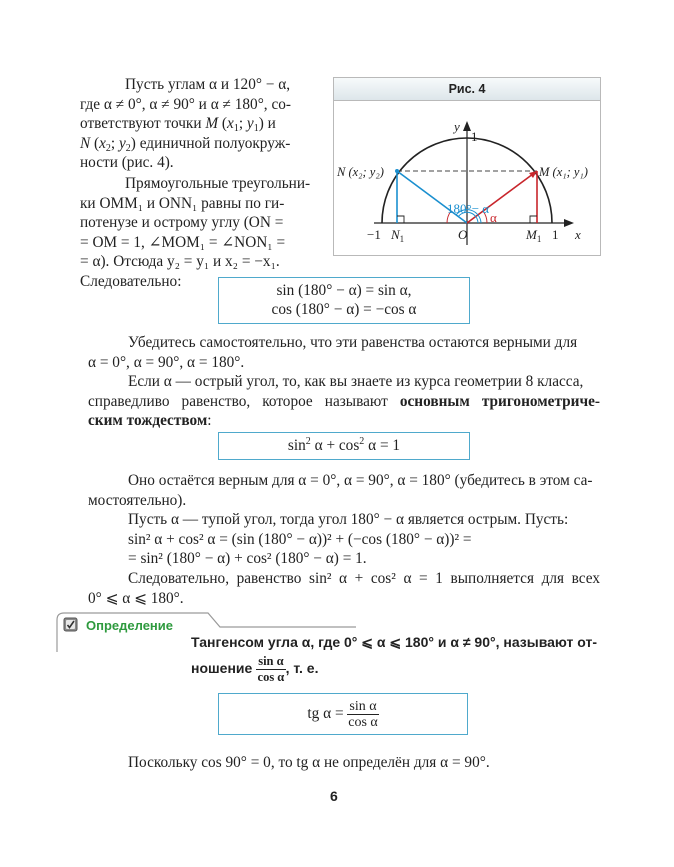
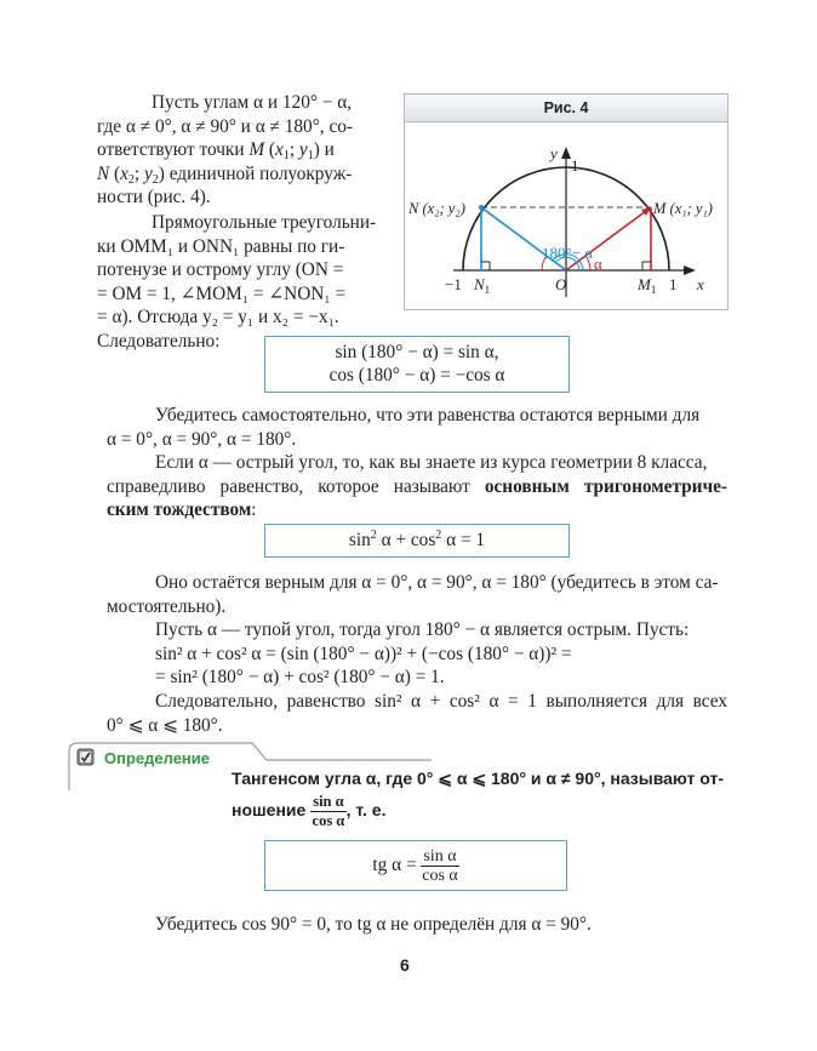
  Пусть углам α и 120° − α,
  где α ≠ 0°, α ≠ 90° и α ≠ 180°, со-
  ответствуют точки M (x1; y1) и
  N (x2; y2) единичной полуокруж-
  ности (рис. 4).
  Прямоугольные треугольни-
  ки OMM₁ и ONN₁ равны по ги-
  потенузе и острому углу (ON =
  = OM = 1, ∠MOM₁ = ∠NON₁ =
  = α). Отсюда y₂ = y₁ и x₂ = −x₁.
  Следовательно:
  Рис. 4
  y
  1
  x
  −1
  1
  O
  N1
  M1
  N (x₂; y₂)
  M (x₁; y₁)
  180°− α
  α
  sin (180° − α) = sin α,
  cos (180° − α) = −cos α
  Убедитесь самостоятельно, что эти равенства остаются верными для
  α = 0°, α = 90°, α = 180°.
  Если α — острый угол, то, как вы знаете из курса геометрии 8 класса,
  справедливо равенство, которое называют основным тригонометриче-
  ским тождеством:
  sin2 α + cos2 α = 1
  Оно остаётся верным для α = 0°, α = 90°, α = 180° (убедитесь в этом са-
  мостоятельно).
  Пусть α — тупой угол, тогда угол 180° − α является острым. Пусть:
  sin² α + cos² α = (sin (180° − α))² + (−cos (180° − α))² =
  = sin² (180° − α) + cos² (180° − α) = 1.
  Следовательно, равенство sin² α + cos² α = 1 выполняется для всех
  0° ⩽ α ⩽ 180°.
  Определение
  Тангенсом угла α, где 0° ⩽ α ⩽ 180° и α ≠ 90°, называют от-
  ношение
  sin α
  cos α
  , т. е.
  tg α =
  sin α
  cos α
- Поскольку cos 90° = 0, то tg α не определён для α = 90°.
+ Убедитесь cos 90° = 0, то tg α не определён для α = 90°.
  6
